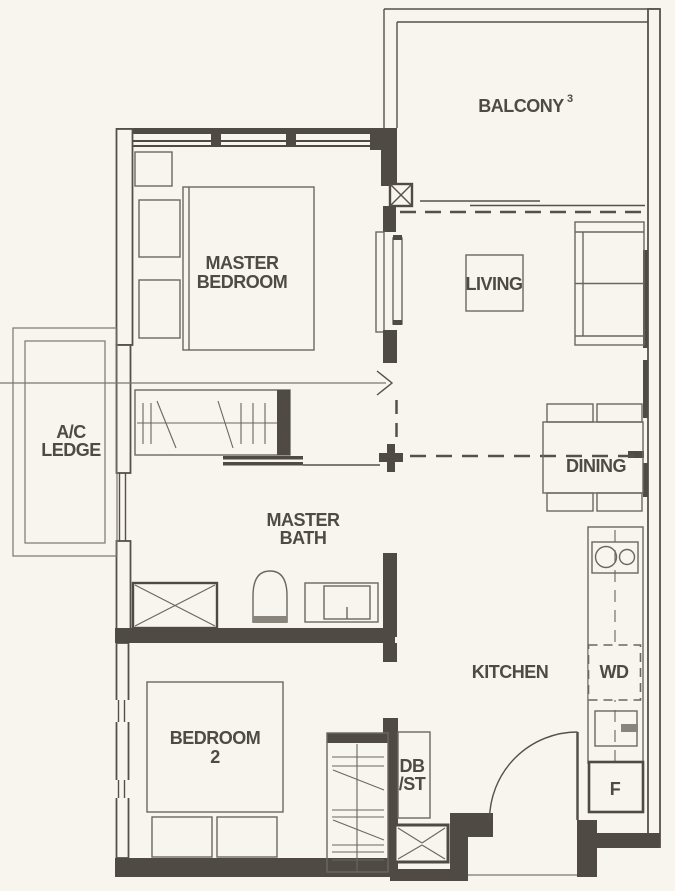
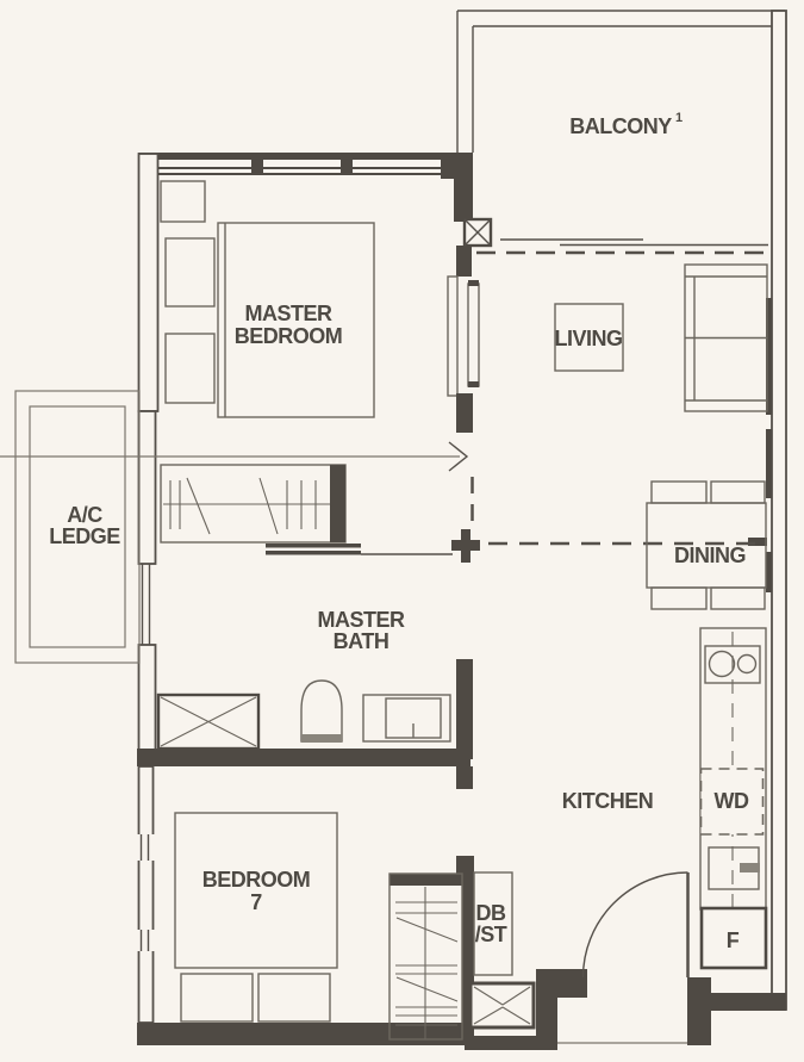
  MASTER
  BEDROOM
  BALCONY
- 3
+ 1
  LIVING
  A/C
  LEDGE
  DINING
  MASTER
  BATH
  KITCHEN
  WD
  BEDROOM
- 2
+ 7
  DB
  /ST
  F
